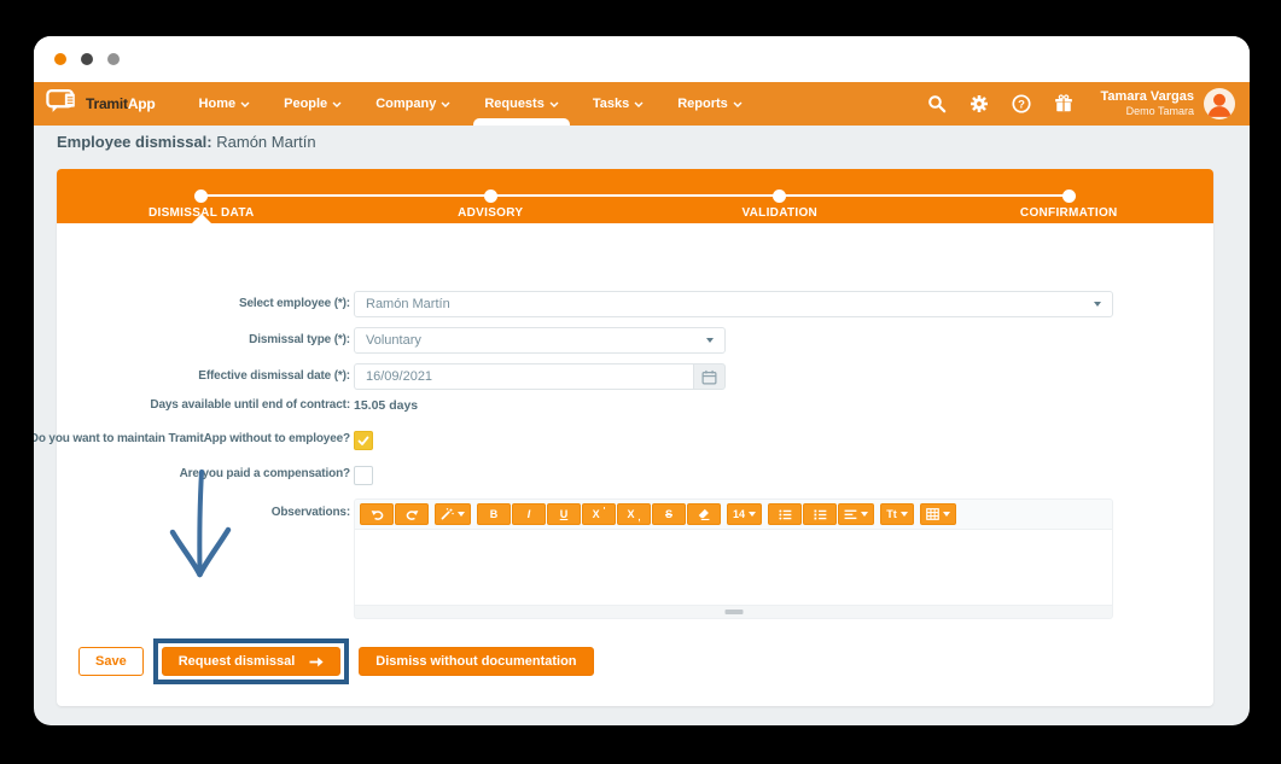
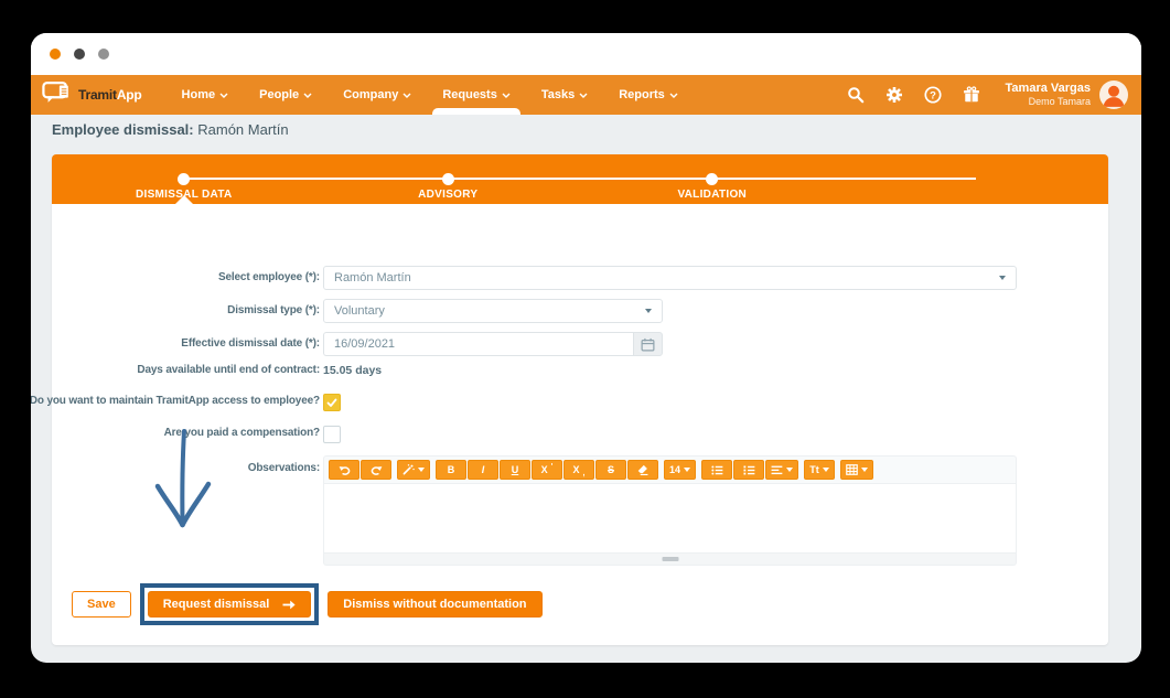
  TramitApp
  Home
  People
  Company
  Requests
  Tasks
  Reports
  ?
  Tamara Vargas
  Demo Tamara
  Employee dismissal: Ramón Martín
  DISMISSAL DATA
  ADVISORY
  VALIDATION
- CONFIRMATION
  Select employee (*):
  Ramón Martín
  Dismissal type (*):
  Voluntary
  Effective dismissal date (*):
  16/09/2021
  Days available until end of contract:
  15.05 days
- Do you want to maintain TramitApp without to employee?
+ Do you want to maintain TramitApp access to employee?
  Are you paid a compensation?
  Observations:
  B
  I
  U
  X
  X
  S
  14
  Tt
  Save
  Request dismissal
  Dismiss without documentation
